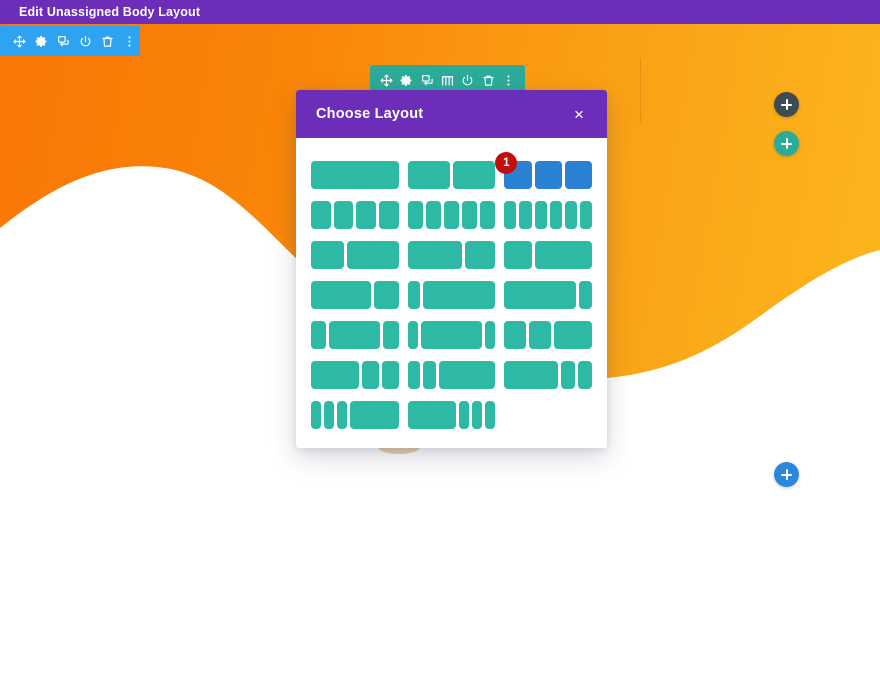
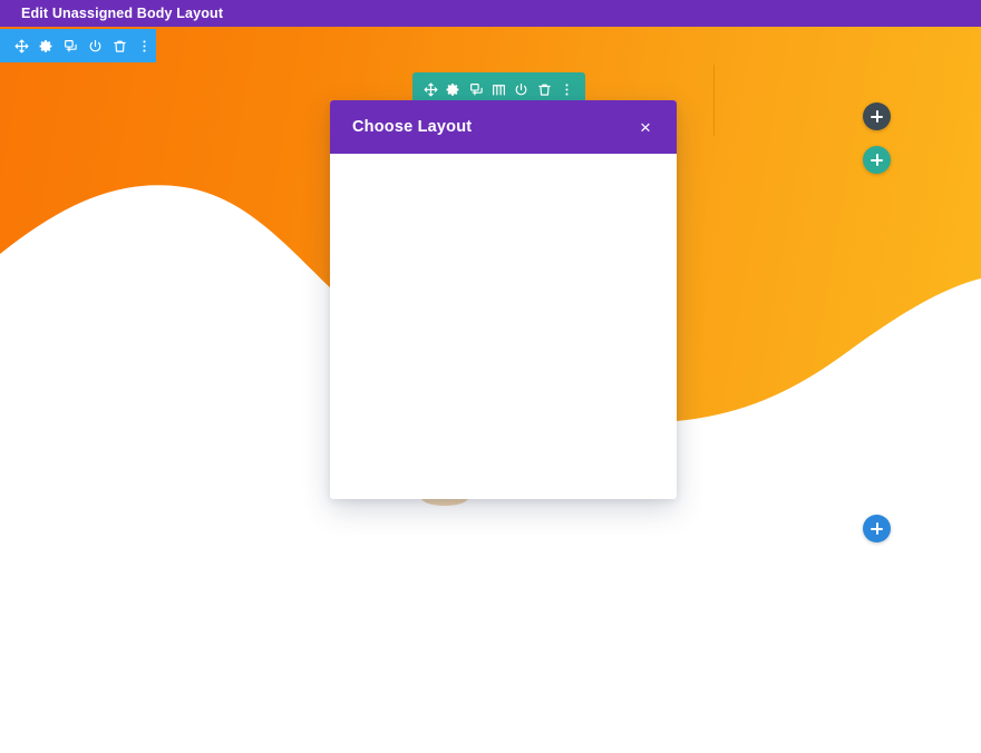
  Edit Unassigned Body Layout
  Choose Layout
  ×
- 1
